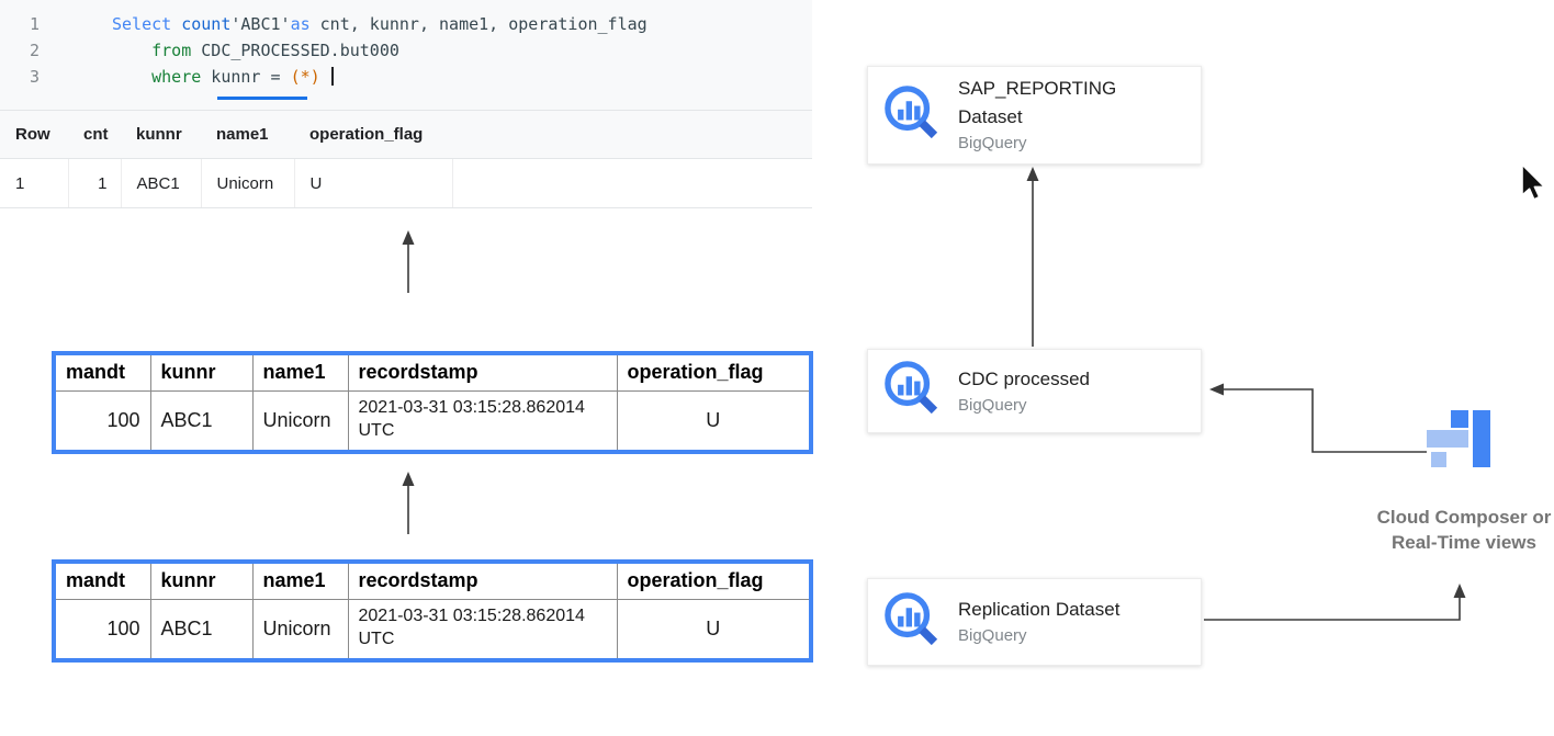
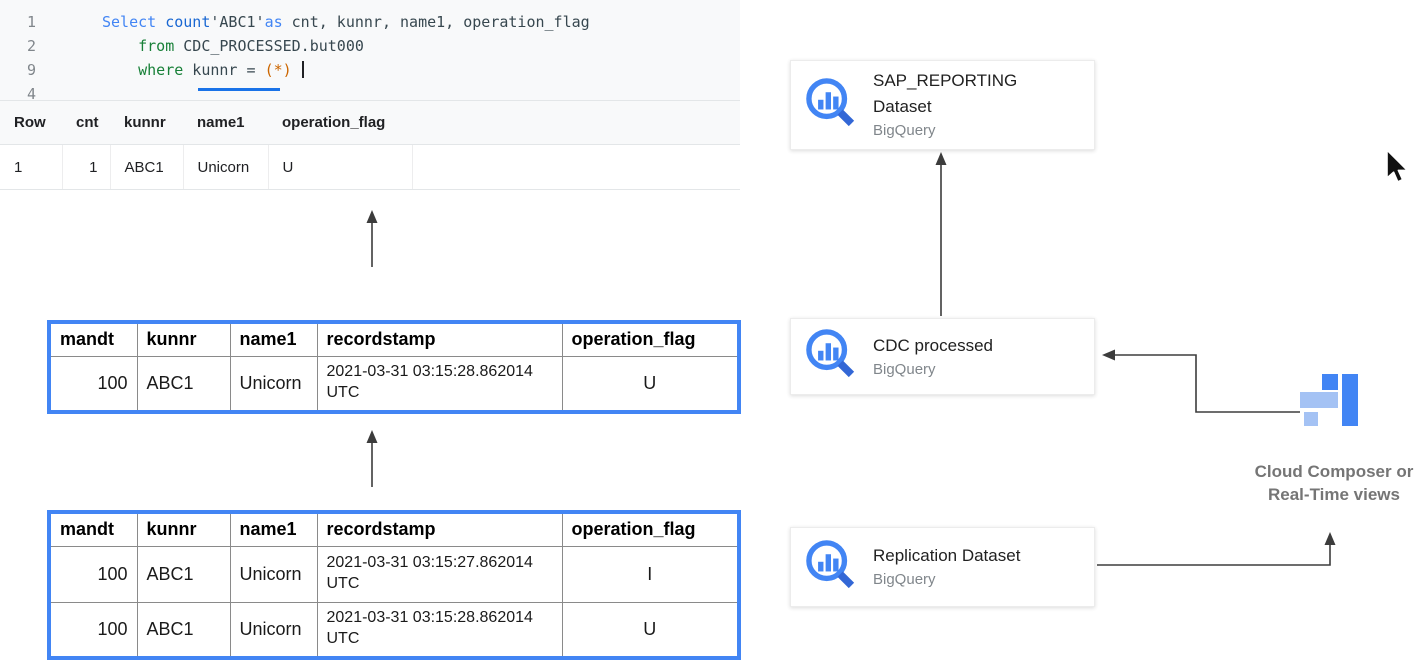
  1
  Select count'ABC1'as cnt, kunnr, name1, operation_flag
  2
  from CDC_PROCESSED.but000
- 3
+ 9
  where kunnr = (*)
+ 4
  Row	cnt	kunnr	name1	operation_flag
  1	1	ABC1	Unicorn	U
  mandt	kunnr	name1	recordstamp	operation_flag
  100	ABC1	Unicorn	2021-03-31 03:15:28.862014 UTC	U
  mandt	kunnr	name1	recordstamp	operation_flag
+ 100	ABC1	Unicorn	2021-03-31 03:15:27.862014 UTC	I
  100	ABC1	Unicorn	2021-03-31 03:15:28.862014 UTC	U
  SAP_REPORTING Dataset
  BigQuery
  CDC processed
  BigQuery
  Replication Dataset
  BigQuery
  Cloud Composer or
  Real-Time views
